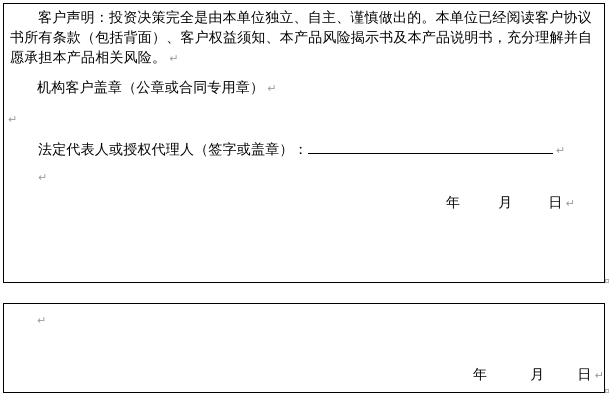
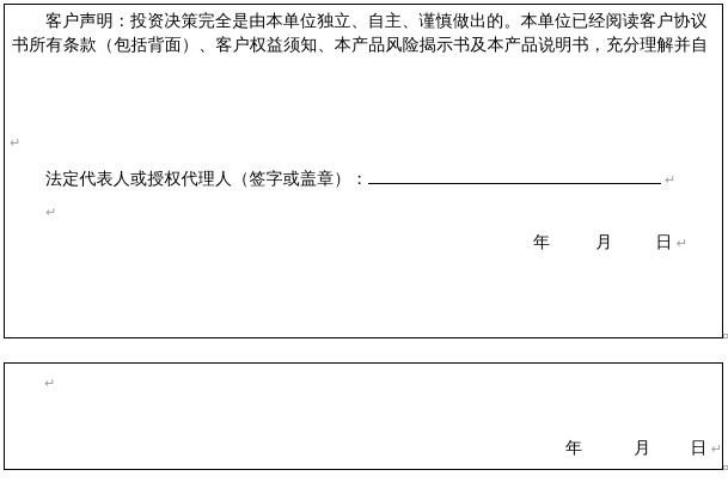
  客户声明：投资决策完全是由本单位独立、自主、谨慎做出的。本单位已经阅读客户协议
  书所有条款（包括背面）、客户权益须知、本产品风险揭示书及本产品说明书，充分理解并自
- 愿承担本产品相关风险。 ↵
- 机构客户盖章（公章或合同专用章） ↵
  ↵
  法定代表人或授权代理人（签字或盖章）： ↵
  ↵
  年 月 日 ↵
  ¤
  ↵
  年 月 日 ↵
  ¤
